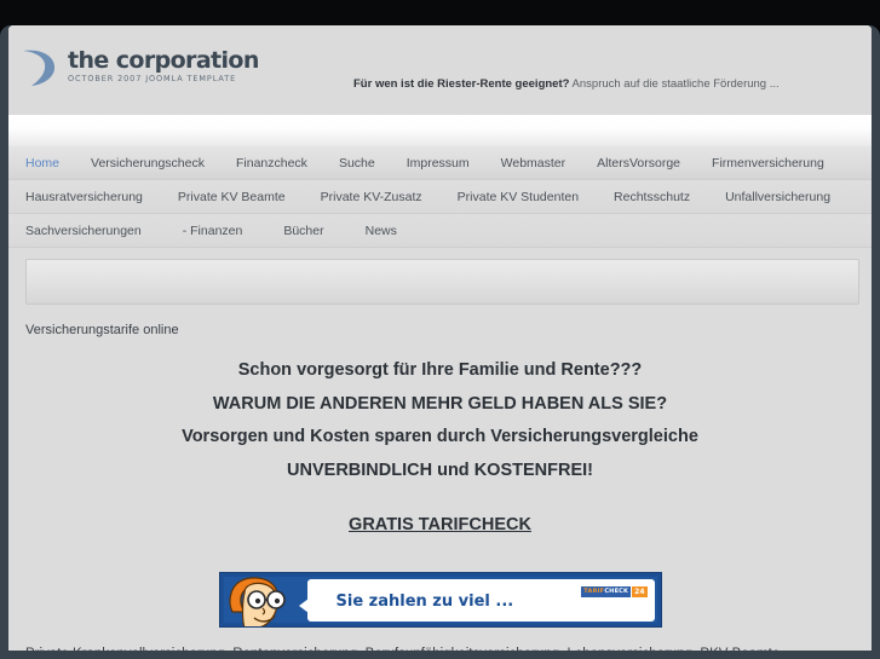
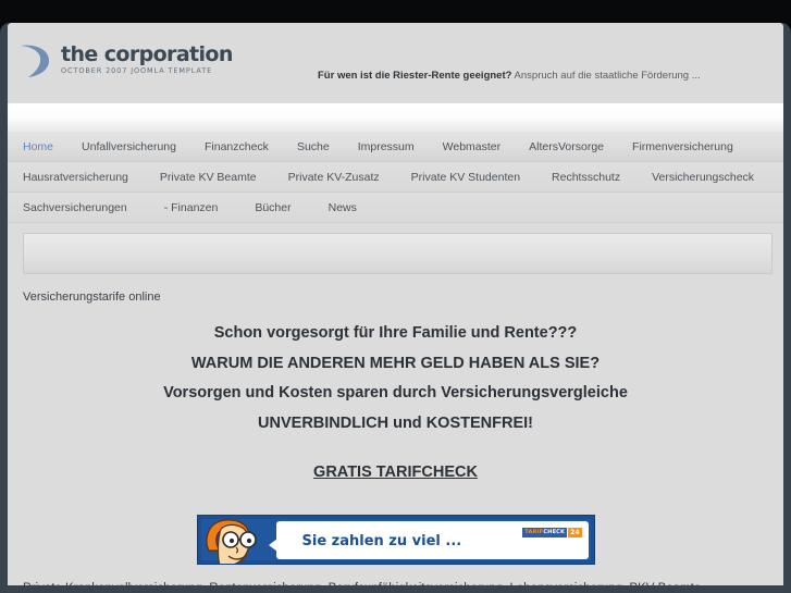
  the corporation
  OCTOBER 2007 JOOMLA TEMPLATE
  Für wen ist die Riester-Rente geeignet? Anspruch auf die staatliche Förderung ...
  Home
- Versicherungscheck
+ Unfallversicherung
  Finanzcheck
  Suche
  Impressum
  Webmaster
  AltersVorsorge
  Firmenversicherung
  Hausratversicherung
  Private KV Beamte
  Private KV-Zusatz
  Private KV Studenten
  Rechtsschutz
- Unfallversicherung
+ Versicherungscheck
  Sachversicherungen
  - Finanzen
  Bücher
  News
  Versicherungstarife online
  Schon vorgesorgt für Ihre Familie und Rente???
  WARUM DIE ANDEREN MEHR GELD HABEN ALS SIE?
  Vorsorgen und Kosten sparen durch Versicherungsvergleiche
  UNVERBINDLICH und KOSTENFREI!
  GRATIS TARIFCHECK
  Sie zahlen zu viel ...
